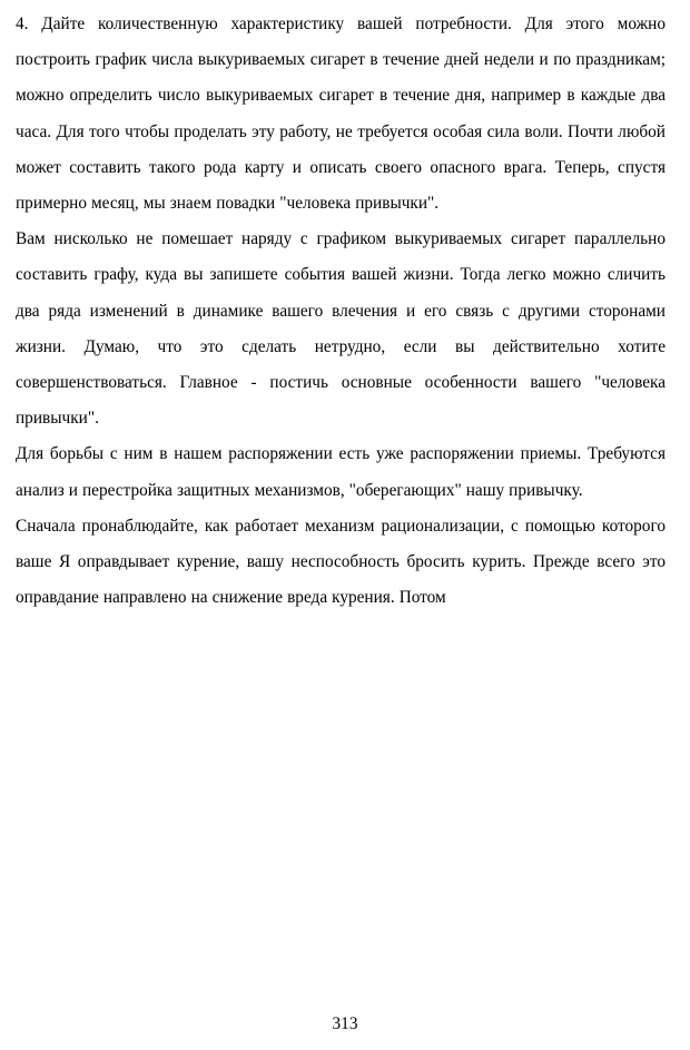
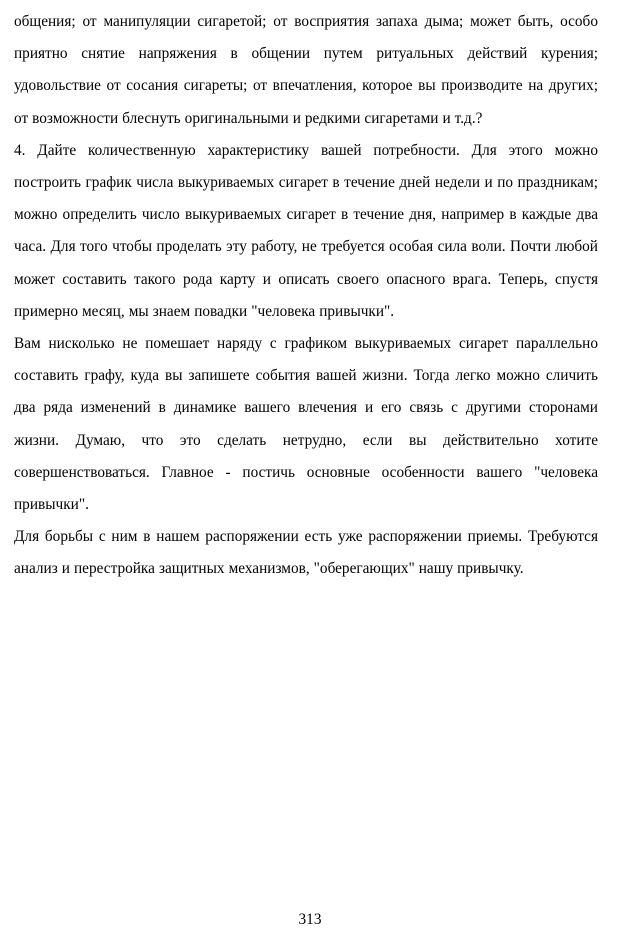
+ общения; от манипуляции сигаретой; от восприятия запаха дыма; может быть, особо приятно снятие напряжения в общении путем ритуальных действий курения; удовольствие от сосания сигареты; от впечатления, которое вы производите на других; от возможности блеснуть оригинальными и редкими сигаретами и т.д.?
  4. Дайте количественную характеристику вашей потребности. Для этого можно построить график числа выкуриваемых сигарет в течение дней недели и по праздникам; можно определить число выкуриваемых сигарет в течение дня, например в каждые два часа. Для того чтобы проделать эту работу, не требуется особая сила воли. Почти любой может составить такого рода карту и описать своего опасного врага. Теперь, спустя примерно месяц, мы знаем повадки "человека привычки".
  Вам нисколько не помешает наряду с графиком выкуриваемых сигарет параллельно составить графу, куда вы запишете события вашей жизни. Тогда легко можно сличить два ряда изменений в динамике вашего влечения и его связь с другими сторонами жизни. Думаю, что это сделать нетрудно, если вы действительно хотите совершенствоваться. Главное - постичь основные особенности вашего "человека привычки".
  Для борьбы с ним в нашем распоряжении есть уже распоряжении приемы. Требуются анализ и перестройка защитных механизмов, "оберегающих" нашу привычку.
- Сначала пронаблюдайте, как работает механизм рационализации, с помощью которого ваше Я оправдывает курение, вашу неспособность бросить курить. Прежде всего это оправдание направлено на снижение вреда курения. Потом
  313
